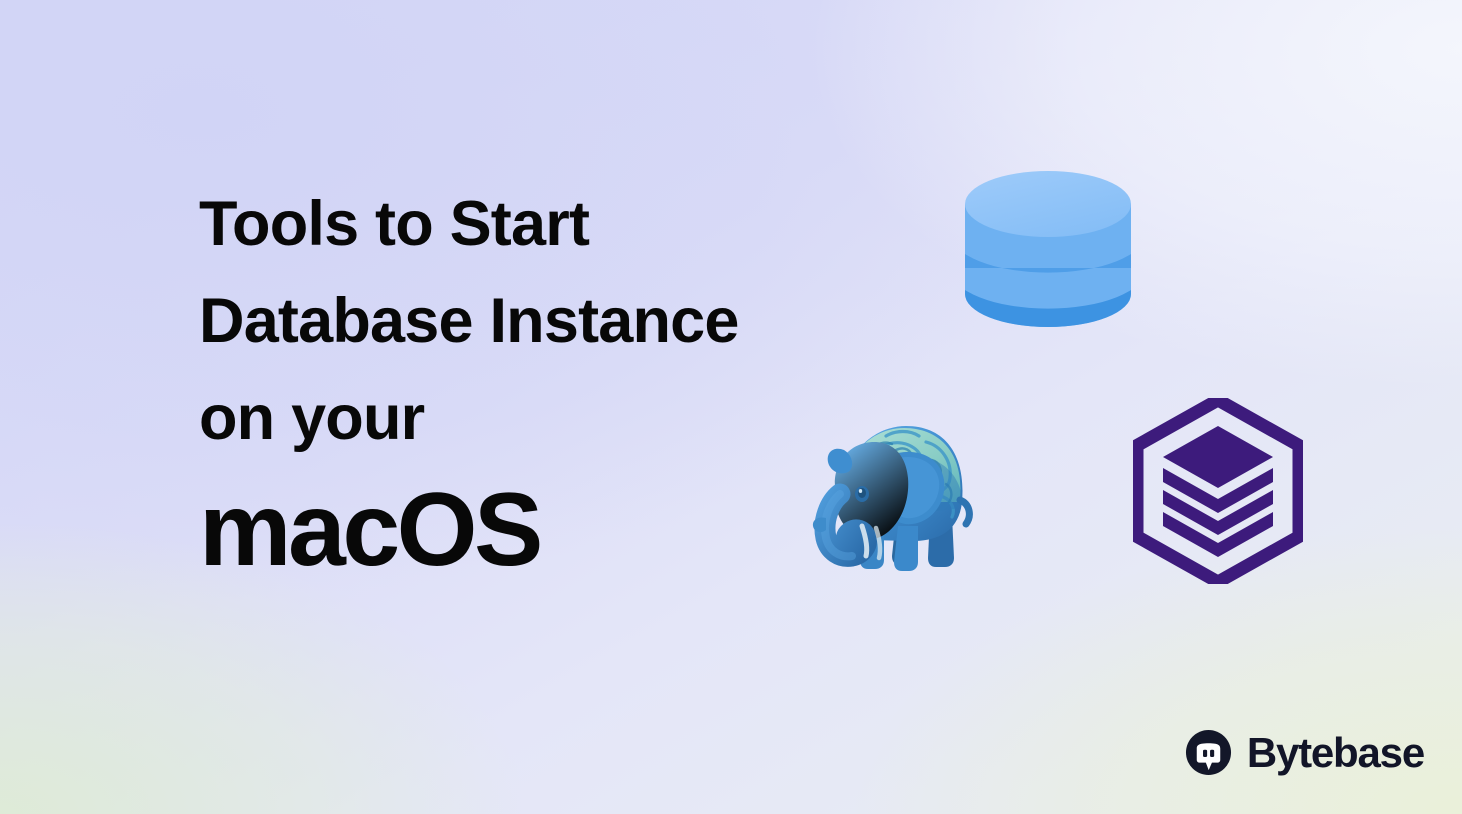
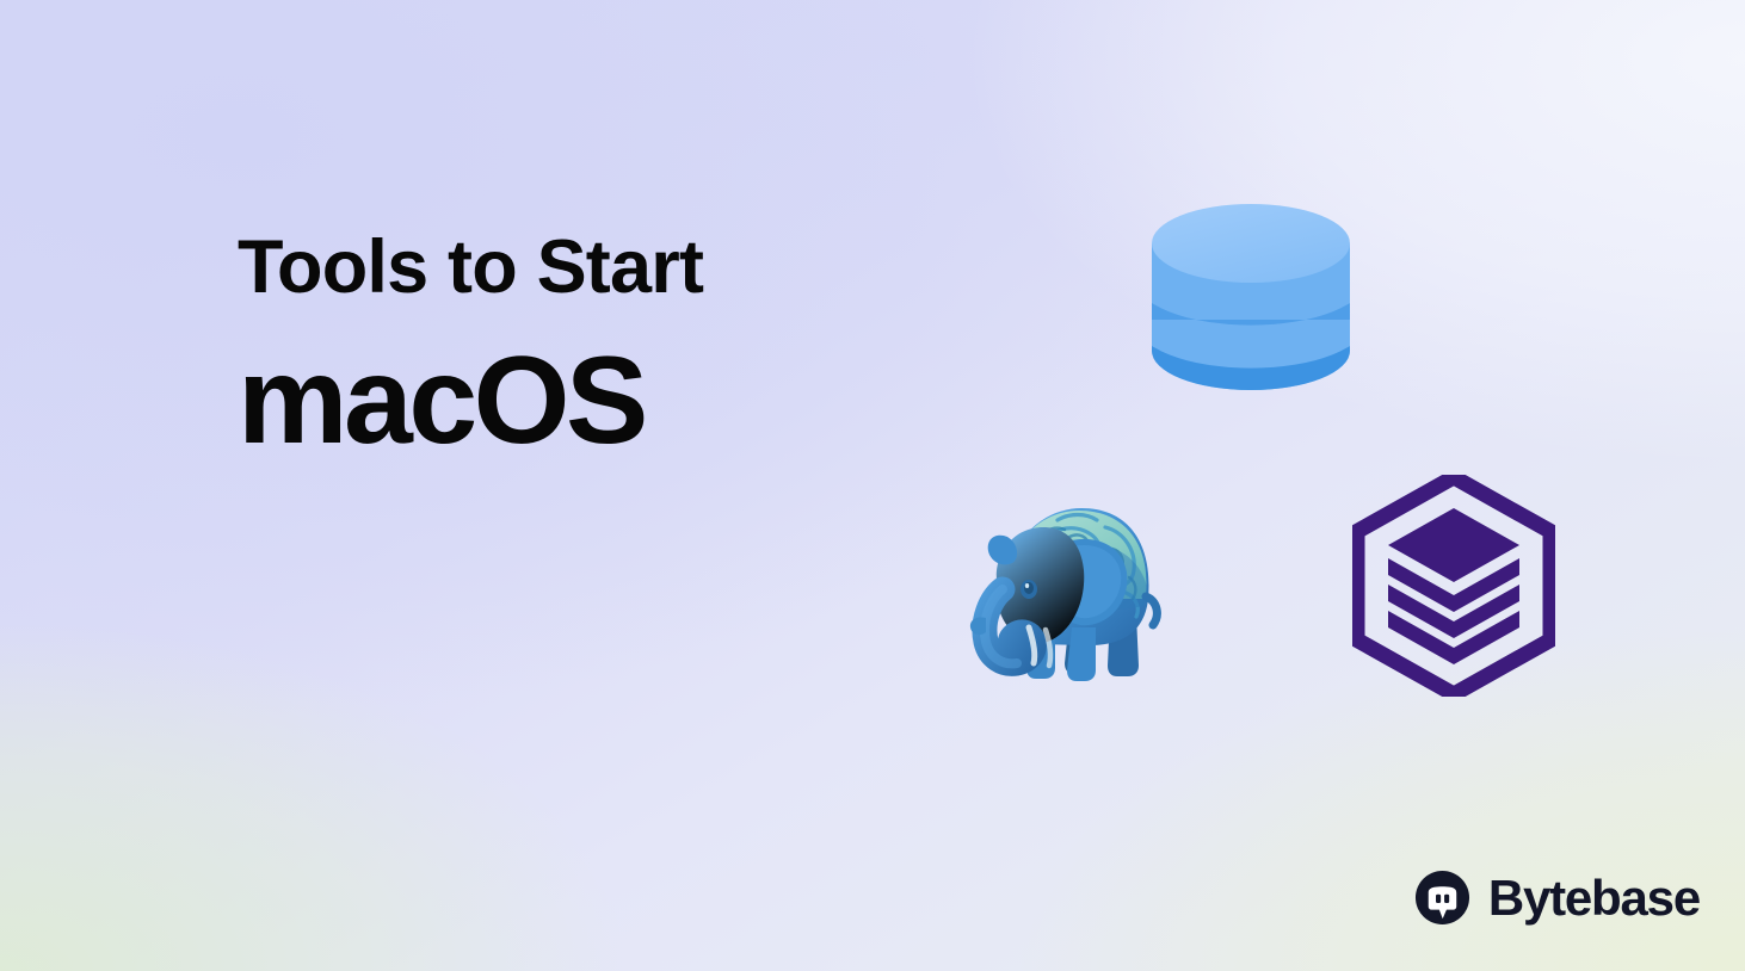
  Tools to Start
- Database Instance
- on your
  macOS
  Bytebase
